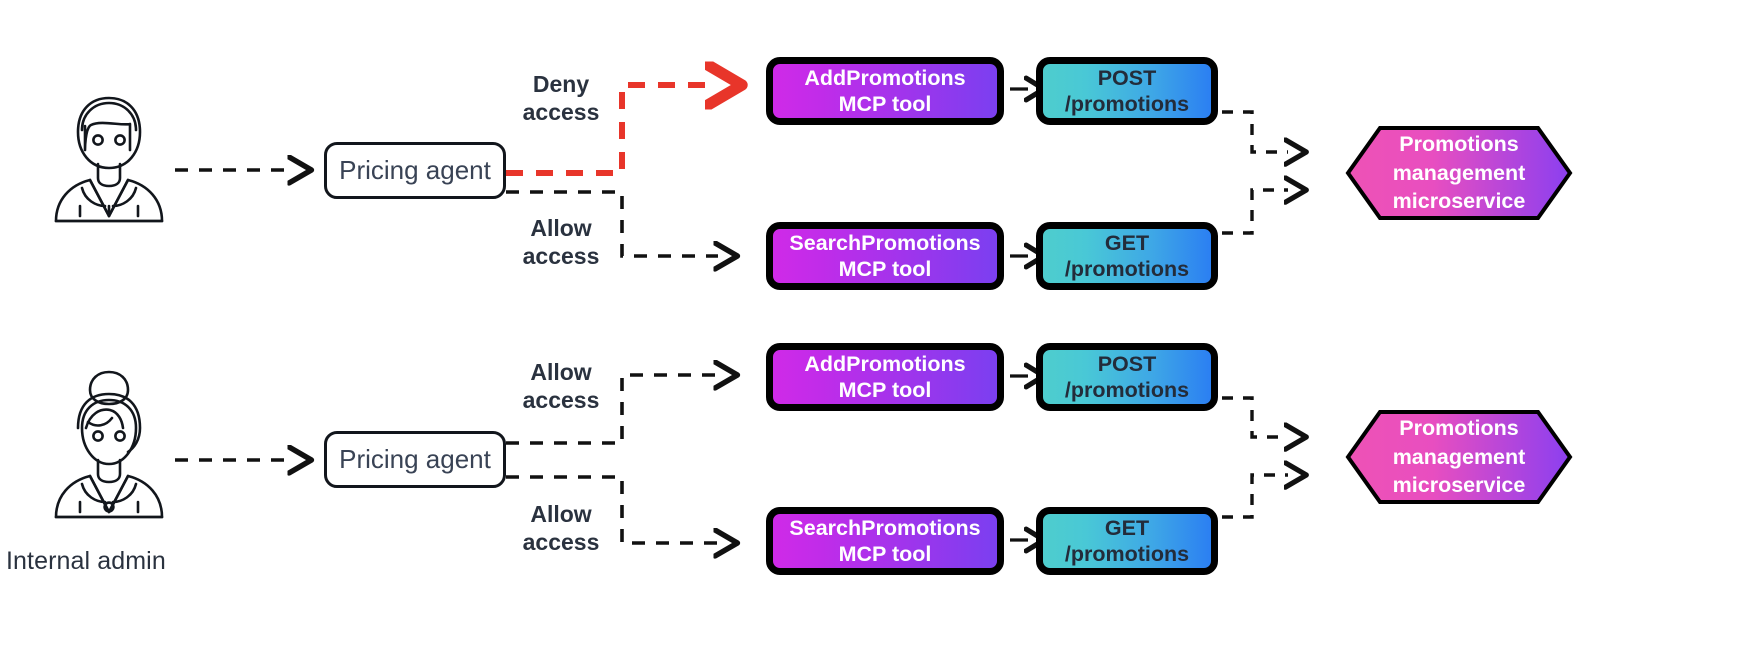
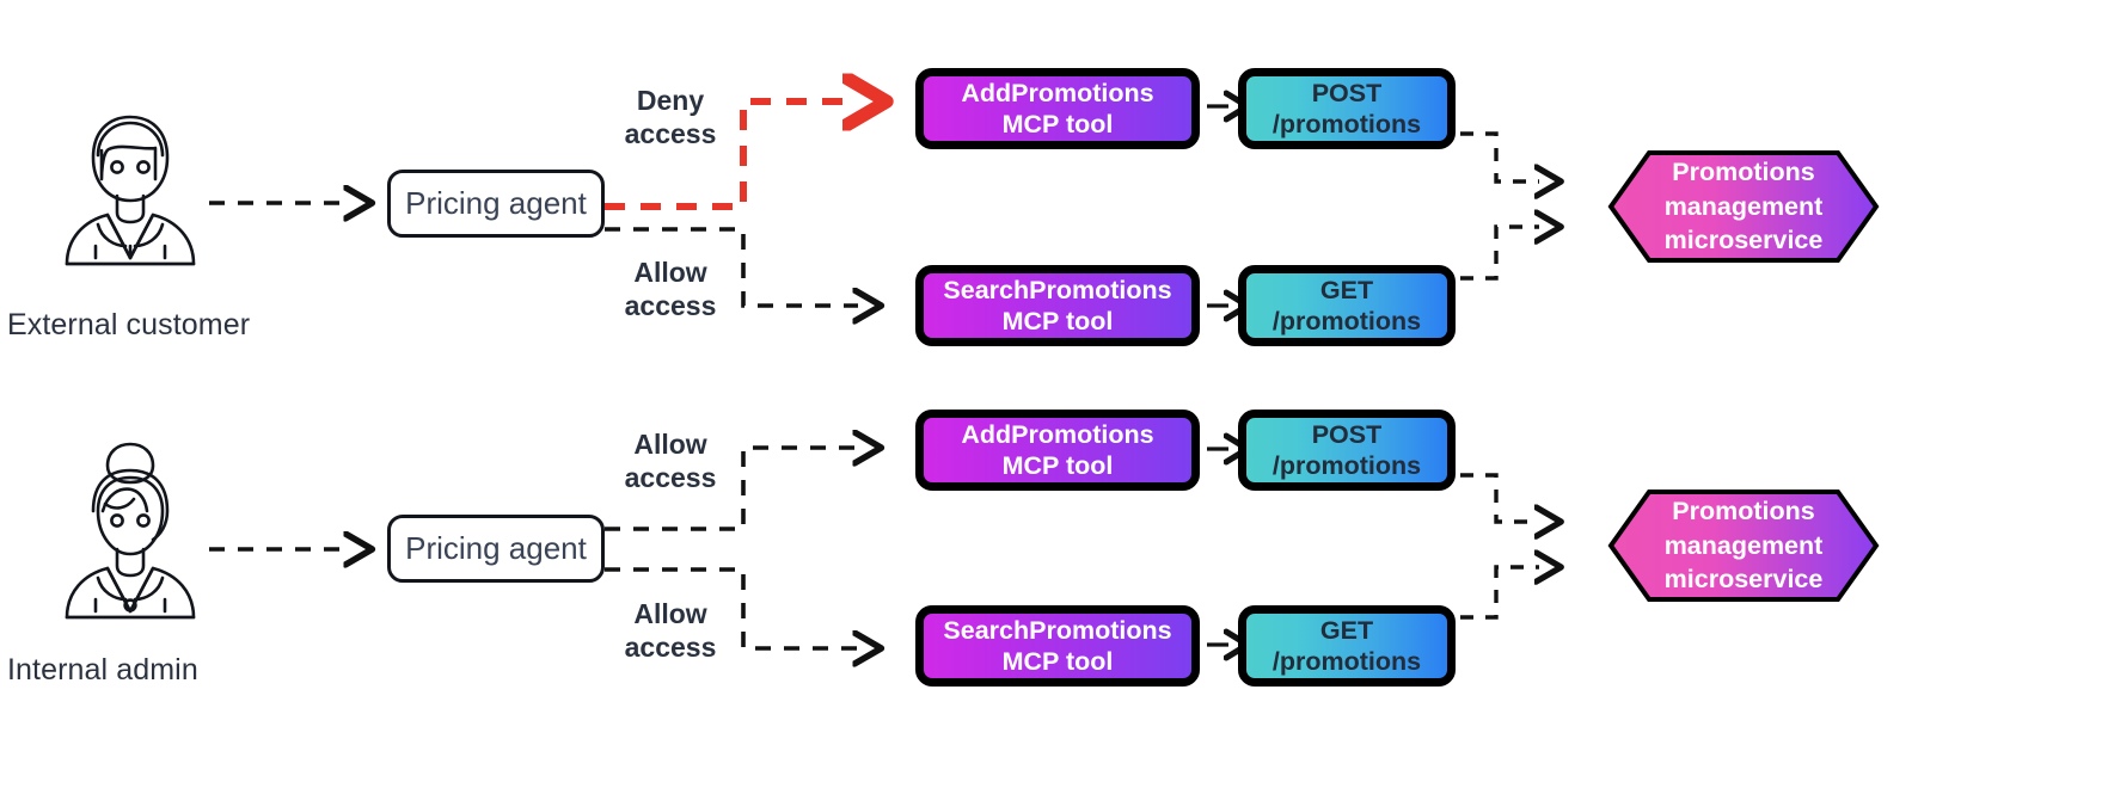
+ External customer
  Pricing agent
  Deny
  access
  Allow
  access
  AddPromotions
  MCP tool
  SearchPromotions
  MCP tool
  POST
  /promotions
  GET
  /promotions
  Promotions
  management
  microservice
  Internal admin
  Pricing agent
  Allow
  access
  Allow
  access
  AddPromotions
  MCP tool
  SearchPromotions
  MCP tool
  POST
  /promotions
  GET
  /promotions
  Promotions
  management
  microservice
